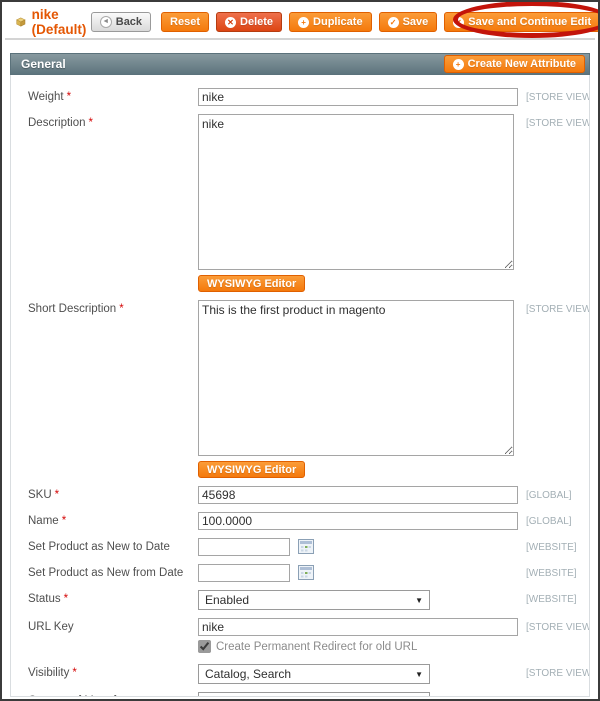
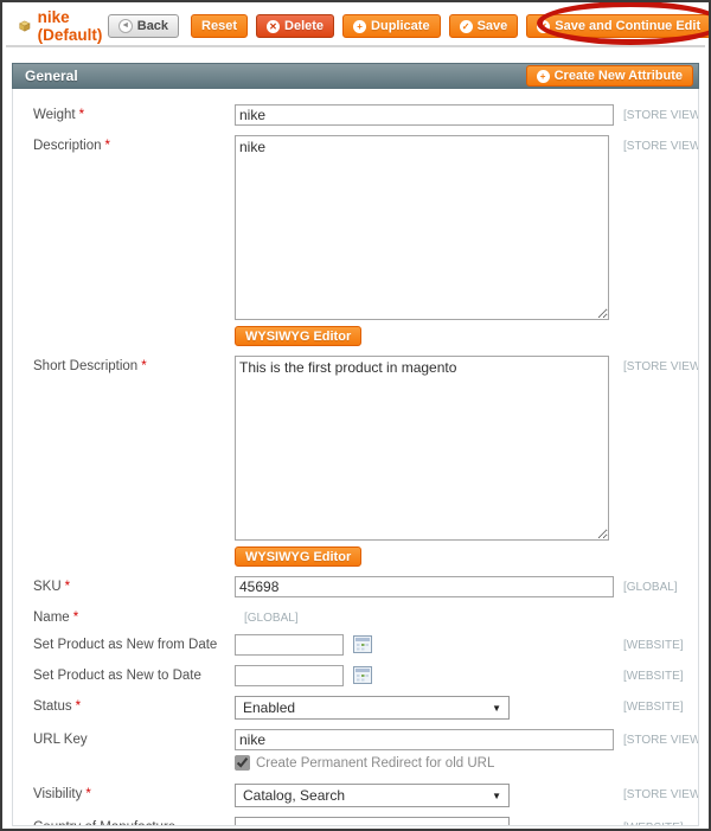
  nike (Default)
  Back
  Reset
  ✕
  Delete
  +
  Duplicate
  ✓
  Save
  ✓
  Save and Continue Edit
  General
  +
  Create New Attribute
  Weight *
  nike
  [STORE VIEW
  Description *
  nike
  WYSIWYG Editor
  [STORE VIEW
  Short Description *
  This is the first product in magento
  WYSIWYG Editor
  [STORE VIEW
  SKU *
  45698
  [GLOBAL]
  Name *
- 100.0000
  [GLOBAL]
- Set Product as New to Date
+ Set Product as New from Date
  [WEBSITE]
- Set Product as New from Date
+ Set Product as New to Date
  [WEBSITE]
  Status *
  Enabled
  ▼
  [WEBSITE]
  URL Key
  nike
  Create Permanent Redirect for old URL
  [STORE VIEW
  Visibility *
  Catalog, Search
  ▼
  [STORE VIEW
